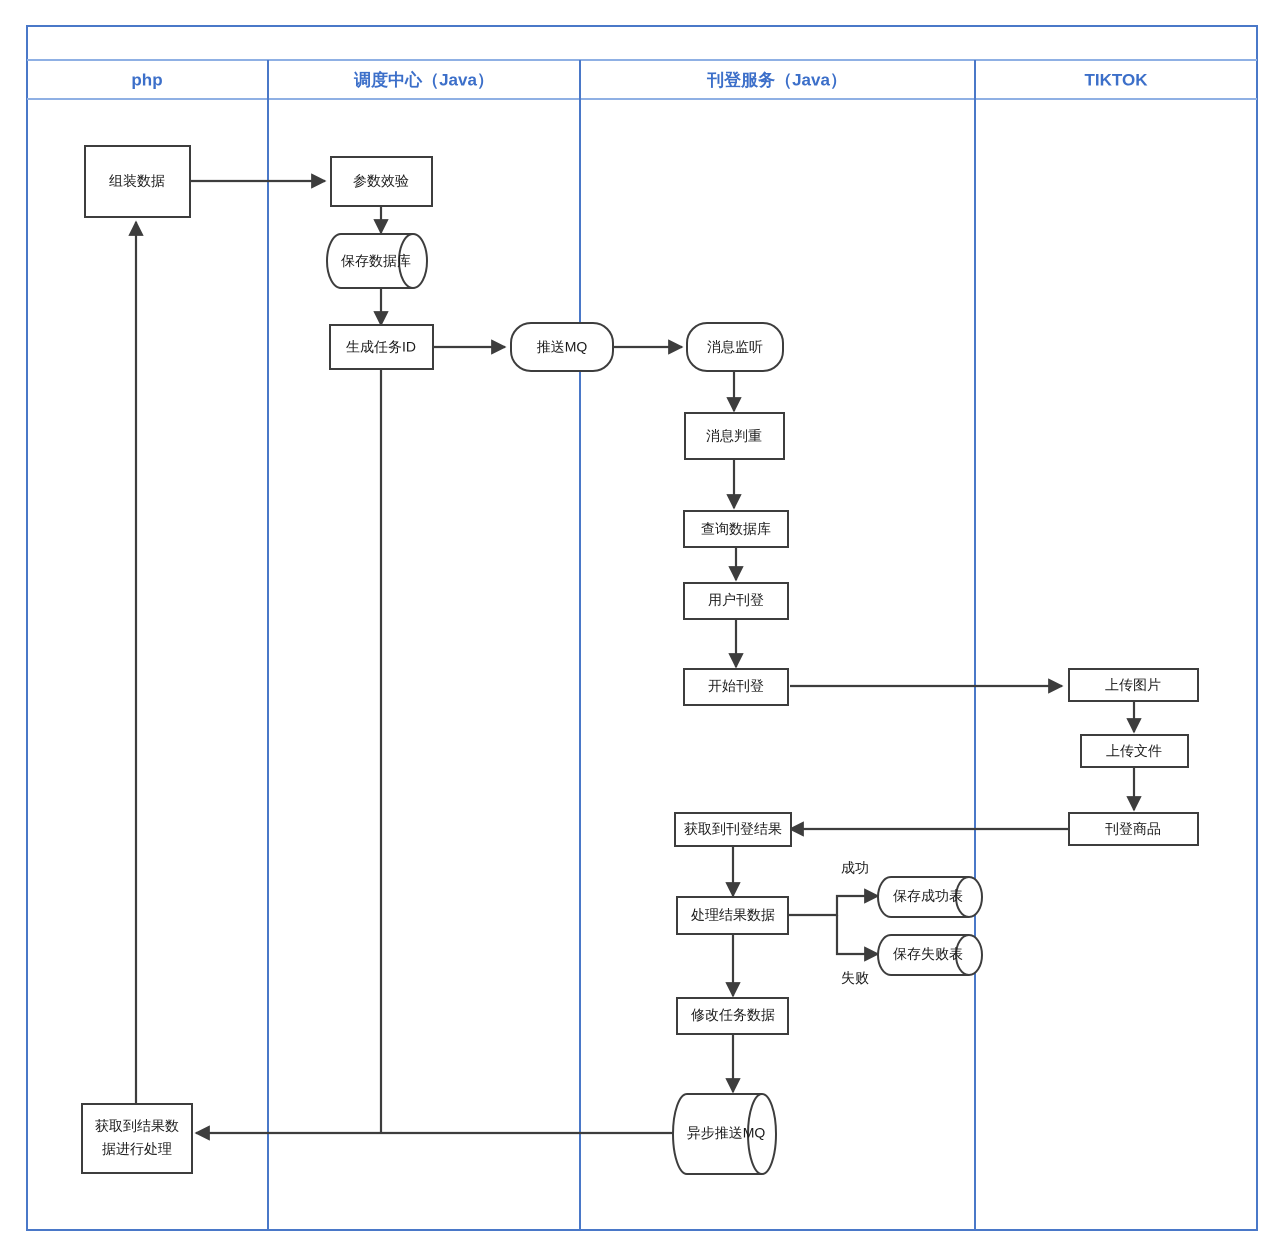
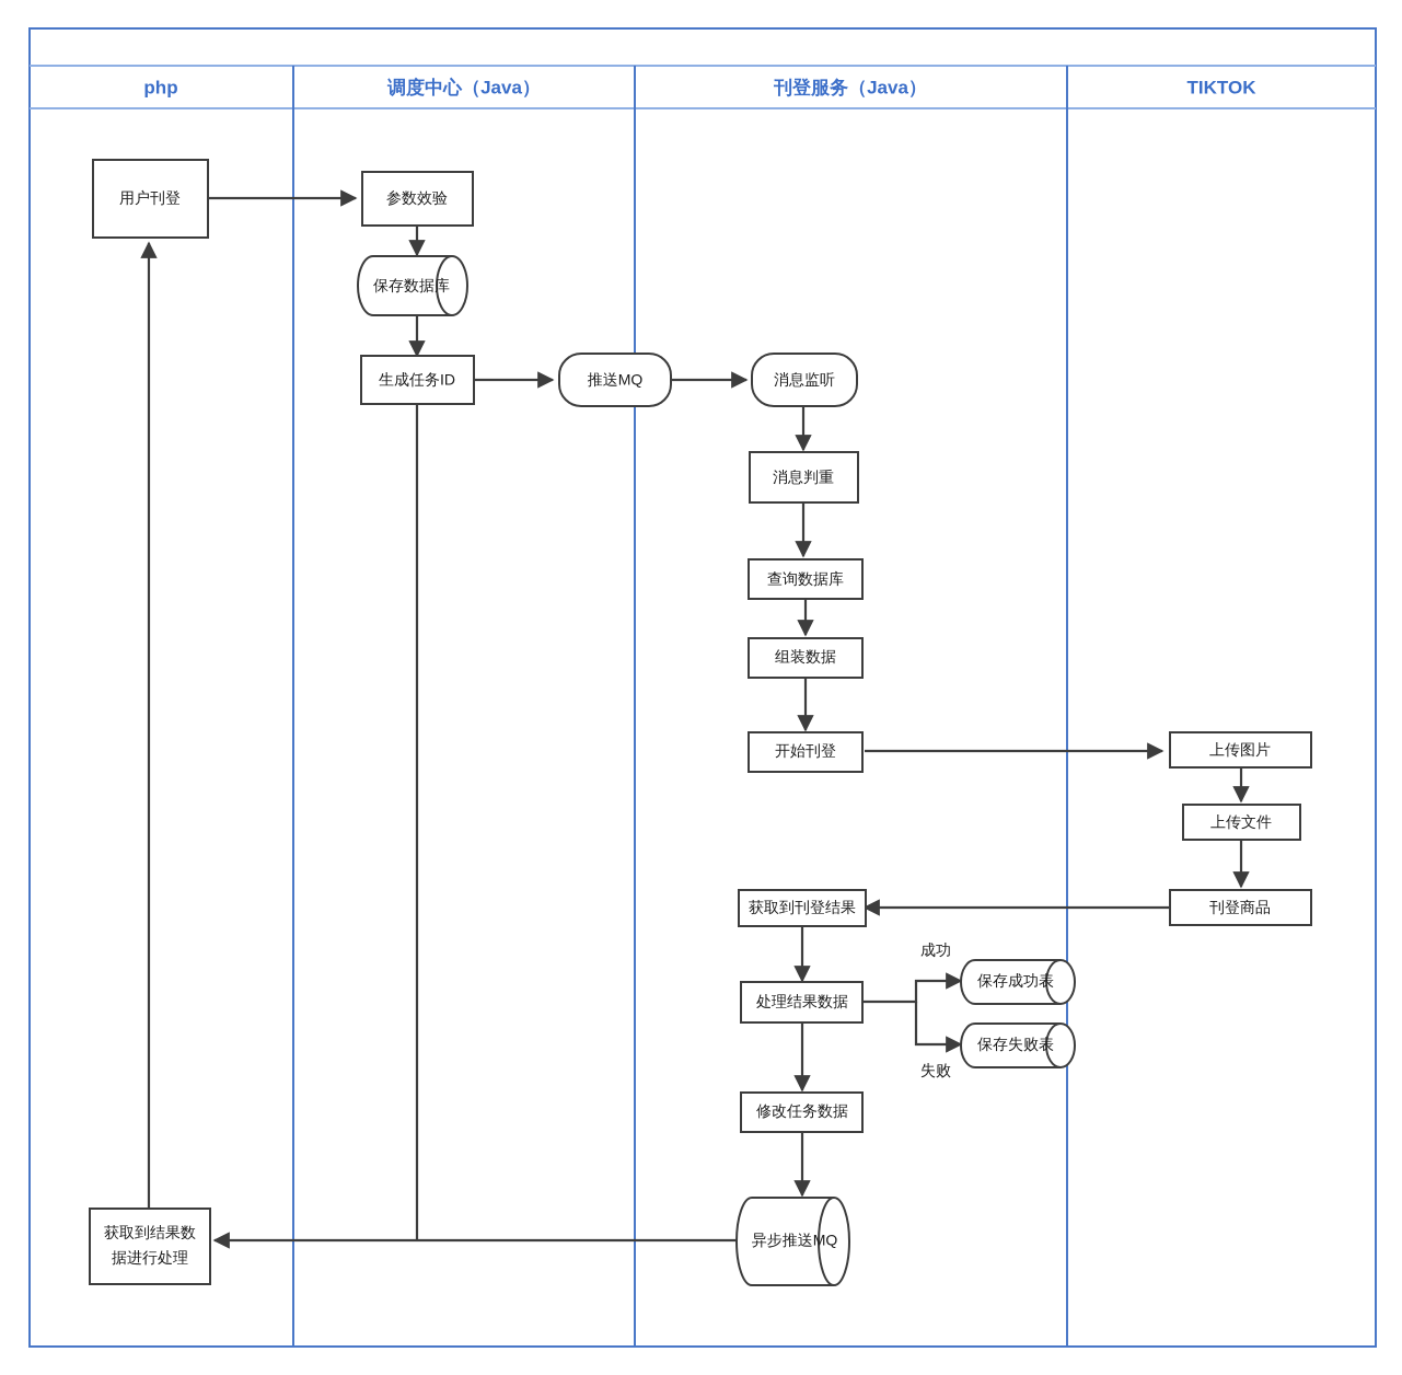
  php
  调度中心（Java）
  刊登服务（Java）
  TIKTOK
  成功
  失败
- 组装数据
+ 用户刊登
  参数效验
  保存数据库
  生成任务ID
  推送MQ
  消息监听
  消息判重
  查询数据库
- 用户刊登
+ 组装数据
  开始刊登
  上传图片
  上传文件
  刊登商品
  获取到刊登结果
  处理结果数据
  保存成功表
  保存失败表
  修改任务数据
  异步推送MQ
  获取到结果数
  据进行处理
